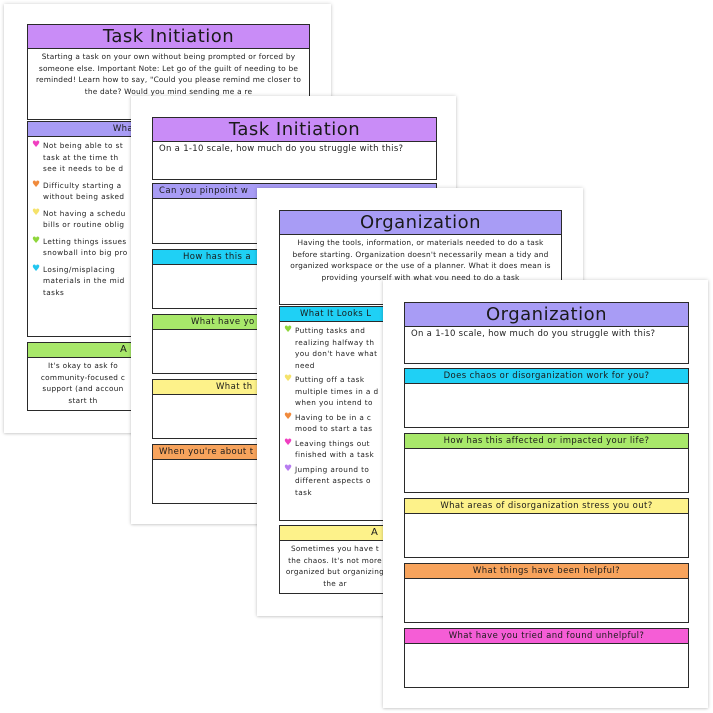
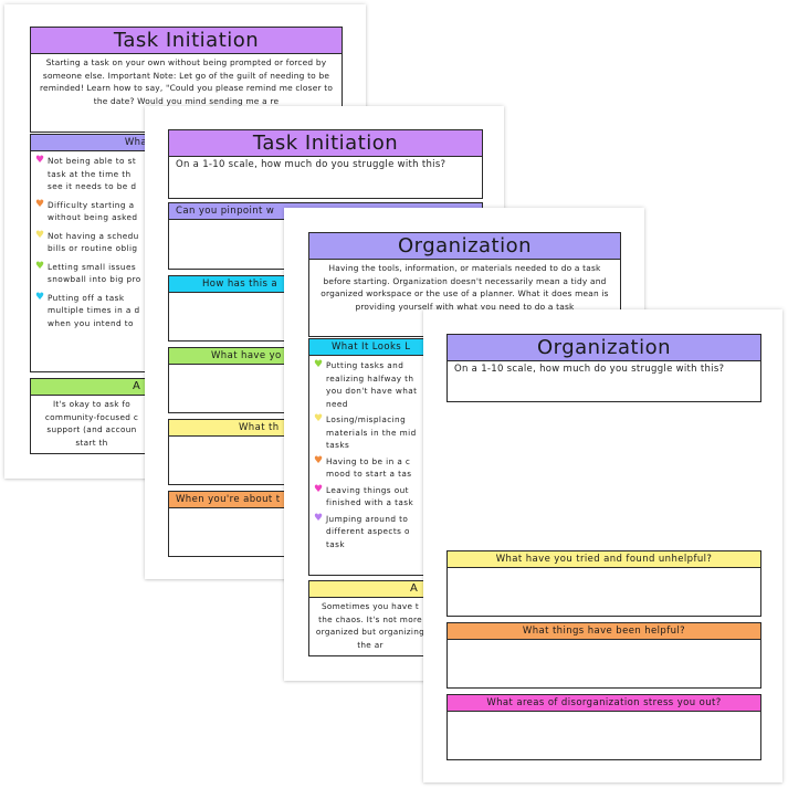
  Task Initiation
  Starting a task on your own without being prompted or forced by someone else. Important Note: Let go of the guilt of needing to be reminded! Learn how to say, "Could you please remind me closer to the date? Would you mind sending me a re
  ♥
  Not being able to st task at the time th see it needs to be d
  ♥
  Difficulty starting a without being asked
  ♥
  Not having a schedu bills or routine oblig
  ♥
- Letting things issues snowball into big pro
+ Letting small issues snowball into big pro
  ♥
- Losing/misplacing materials in the mid tasks
+ Putting off a task multiple times in a d when you intend to
  A
  It's okay to ask fo community-focused c support (and accoun start th
  Task Initiation
  On a 1-10 scale, how much do you struggle with this?
  Can you pinpoint w
  How has this a
  What have yo
  What th
  When you're about t
  Organization
  Having the tools, information, or materials needed to do a task before starting. Organization doesn't necessarily mean a tidy and organized workspace or the use of a planner. What it does mean is providing yourself with what you need to do a task
  What It Looks L
  ♥
  Putting tasks and realizing halfway th you don't have what need
  ♥
- Putting off a task multiple times in a d when you intend to
+ Losing/misplacing materials in the mid tasks
  ♥
  Having to be in a c mood to start a tas
  ♥
  Leaving things out finished with a task
  ♥
  Jumping around to different aspects o task
  A
  Sometimes you have t the chaos. It's not more organized but organizing the ar
  Organization
  On a 1-10 scale, how much do you struggle with this?
- Does chaos or disorganization work for you?
- How has this affected or impacted your life?
- What areas of disorganization stress you out?
+ What have you tried and found unhelpful?
  What things have been helpful?
- What have you tried and found unhelpful?
+ What areas of disorganization stress you out?
